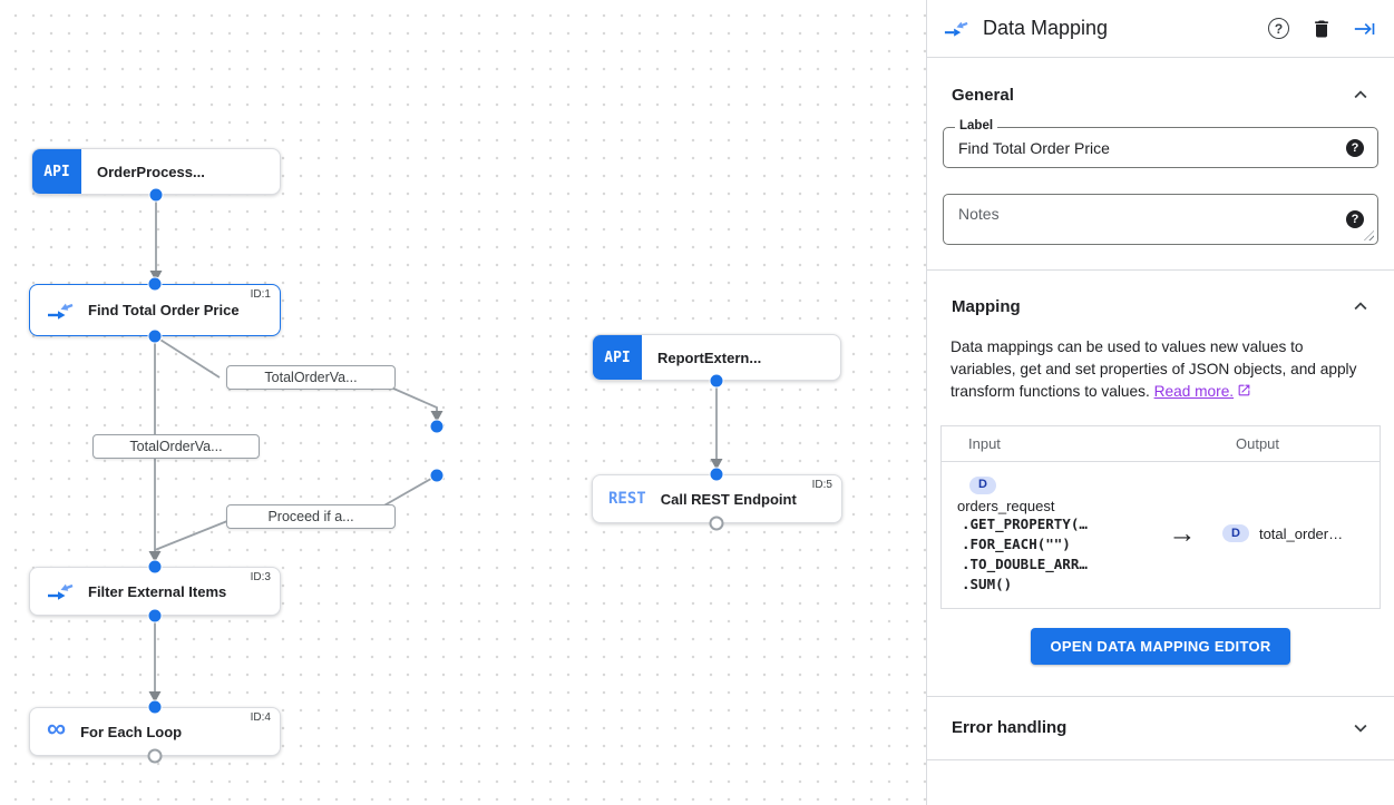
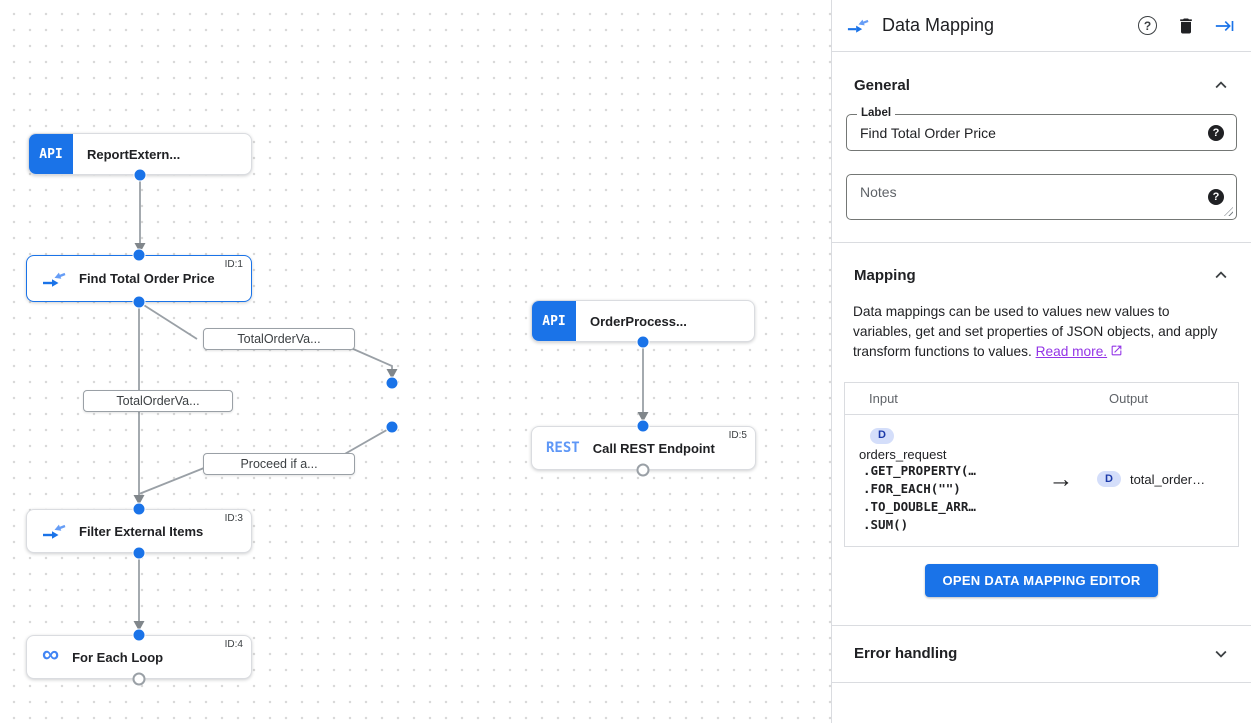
  API
- OrderProcess...
+ ReportExtern...
  ID:1
  Find Total Order Price
  API
- ReportExtern...
+ OrderProcess...
  ID:5
  REST
  Call REST Endpoint
  ID:3
  Filter External Items
  ID:4
  ∞
  For Each Loop
  TotalOrderVa...
  TotalOrderVa...
  Proceed if a...
  Data Mapping
  ?
  General
  Label
  Find Total Order Price
  ?
  Notes
  ?
  Mapping
  Data mappings can be used to values new values to variables, get and set properties of JSON objects, and apply transform functions to values. Read more.
  Input
  Output
  D
  orders_request
  .GET_PROPERTY(…
  .FOR_EACH("")
  .TO_DOUBLE_ARR…
  .SUM()
  →
  D
  total_order…
  OPEN DATA MAPPING EDITOR
  Error handling
